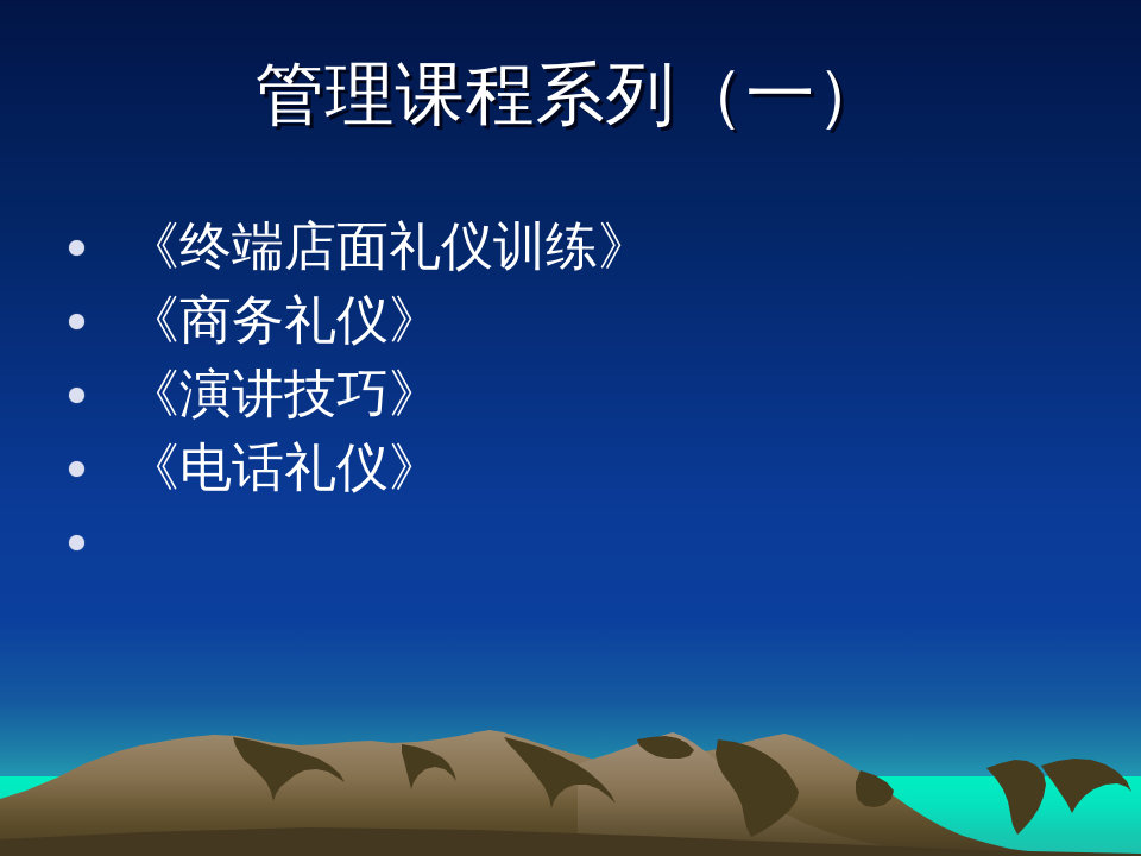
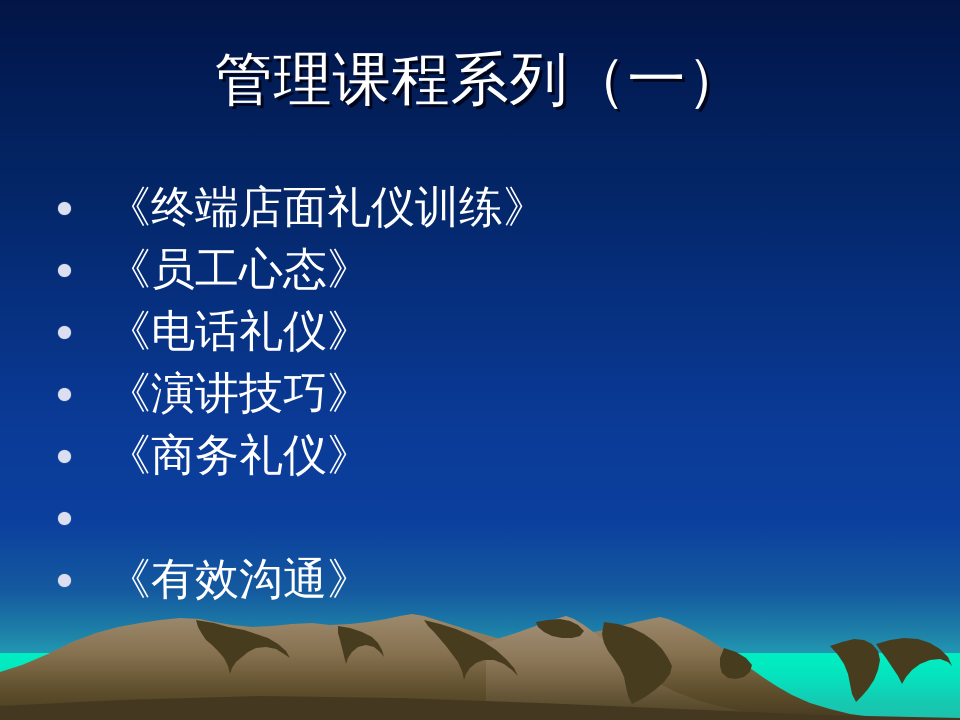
  管理课程系列（一）
  《终端店面礼仪训练》
+ 《员工心态》
- 《商务礼仪》
+ 《电话礼仪》
  《演讲技巧》
- 《电话礼仪》
+ 《商务礼仪》
+ 《有效沟通》
